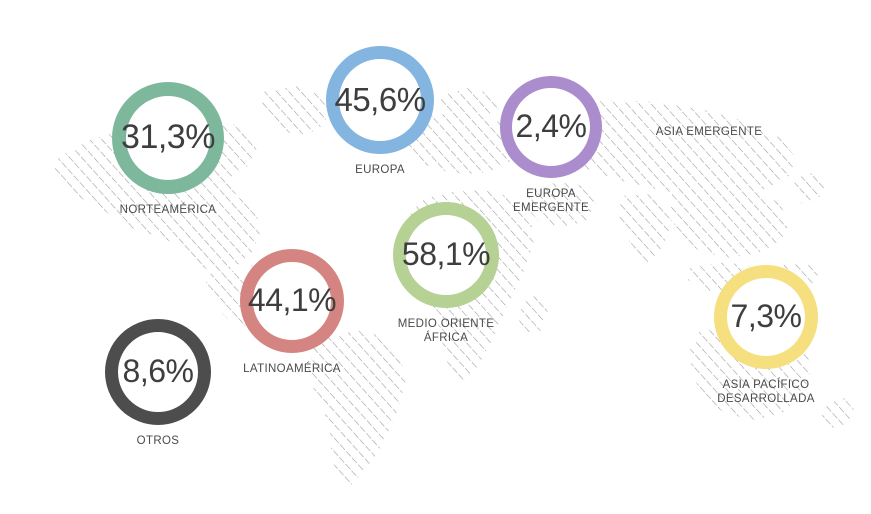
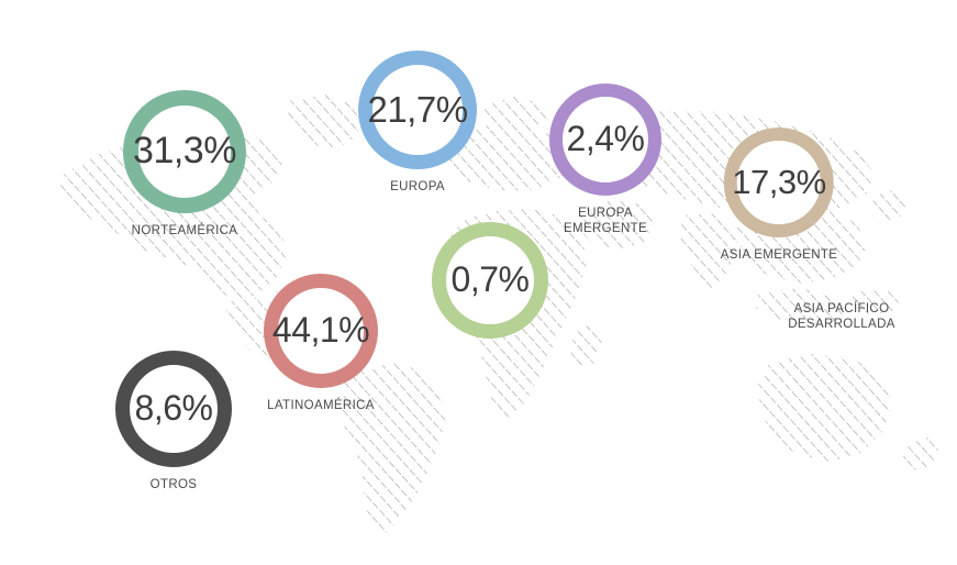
  31,3%
  NORTEAMÉRICA
- 45,6%
+ 21,7%
  EUROPA
  2,4%
  EUROPA
  EMERGENTE
+ 17,3%
  ASIA EMERGENTE
- 58,1%
+ 0,7%
- MEDIO ORIENTE
- ÁFRICA
- 7,3%
  ASIA PACÍFICO
  DESARROLLADA
  44,1%
  LATINOAMÉRICA
  8,6%
  OTROS
